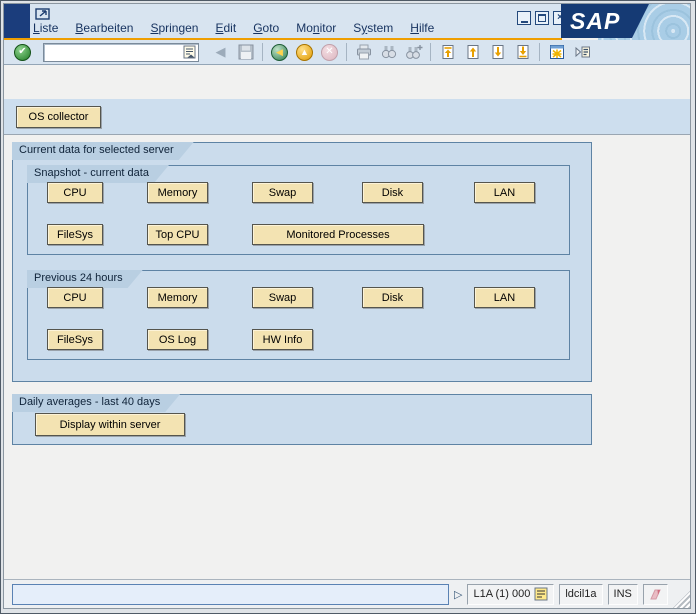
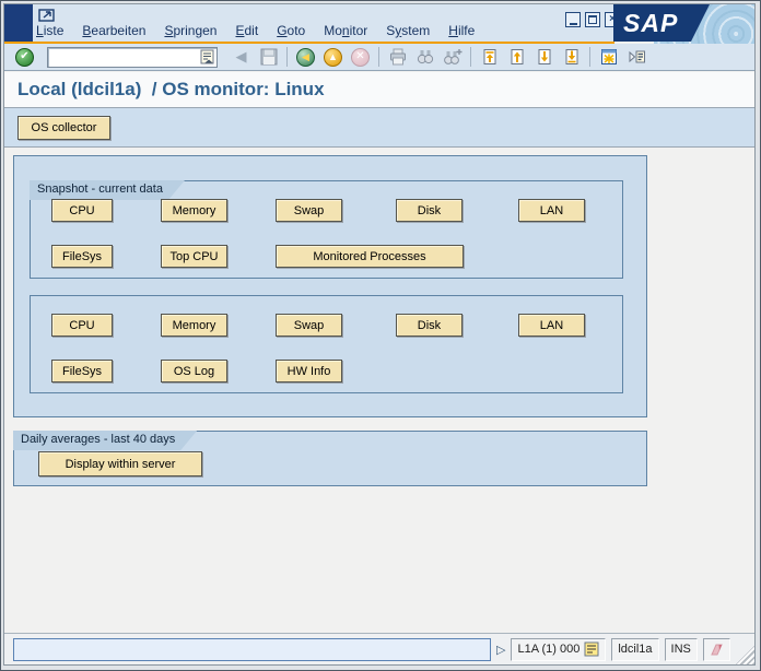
  Liste
  Bearbeiten
  Springen
  Edit
  Goto
  Monitor
  System
  Hilfe
  ×
  SAP
  ✔
  ◀
  ◀
  ▲
  ✕
+ Local (ldcil1a) / OS monitor: Linux
  OS collector
- Current data for selected server
  Snapshot - current data
  CPU
  Memory
  Swap
  Disk
  LAN
  FileSys
  Top CPU
  Monitored Processes
- Previous 24 hours
  CPU
  Memory
  Swap
  Disk
  LAN
  FileSys
  OS Log
  HW Info
  Daily averages - last 40 days
  Display within server
  ▷
  L1A (1) 000
  ldcil1a
  INS
